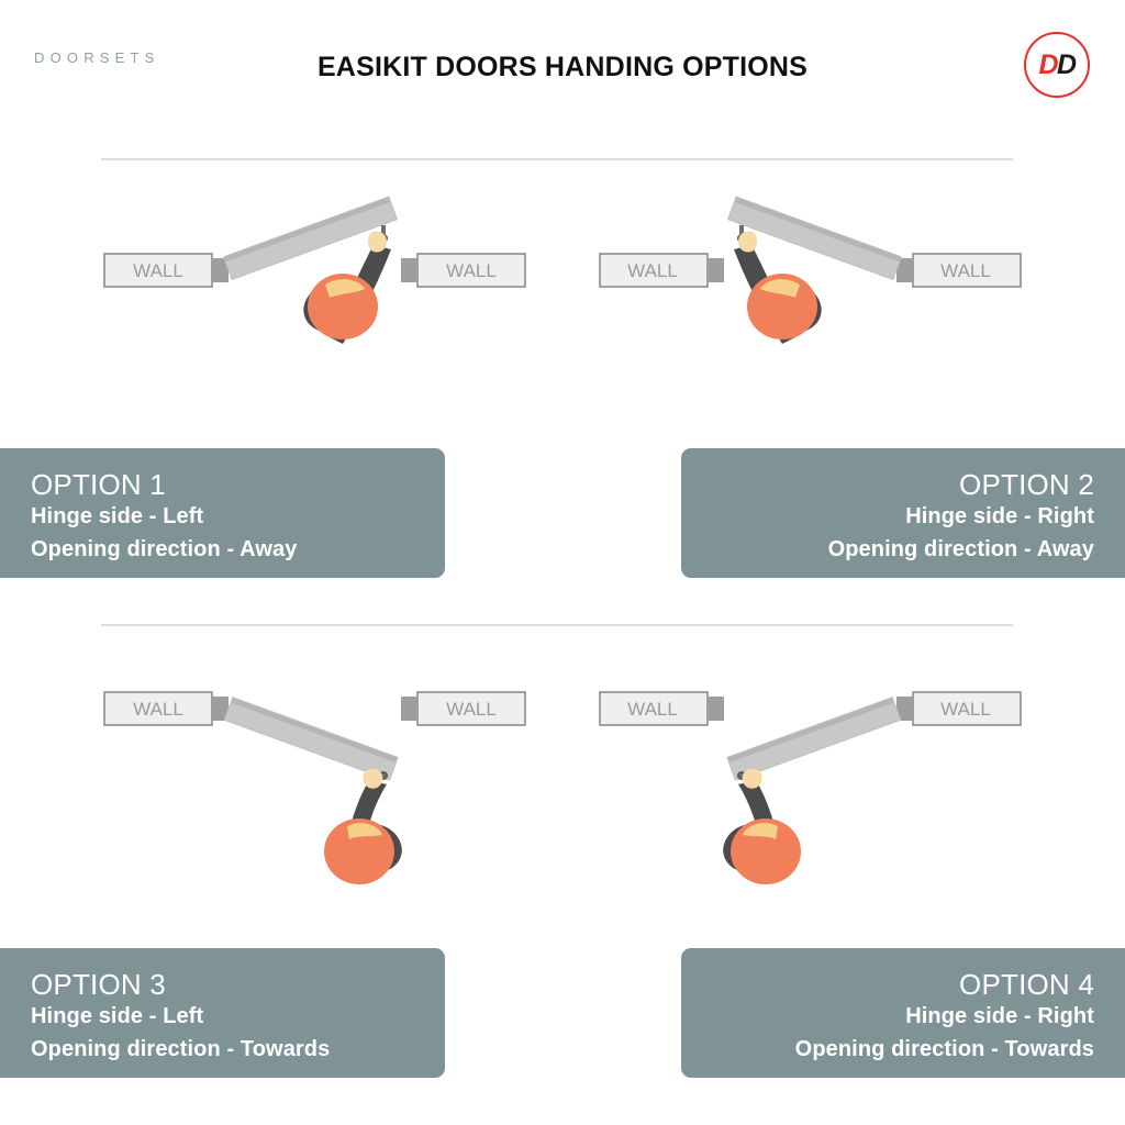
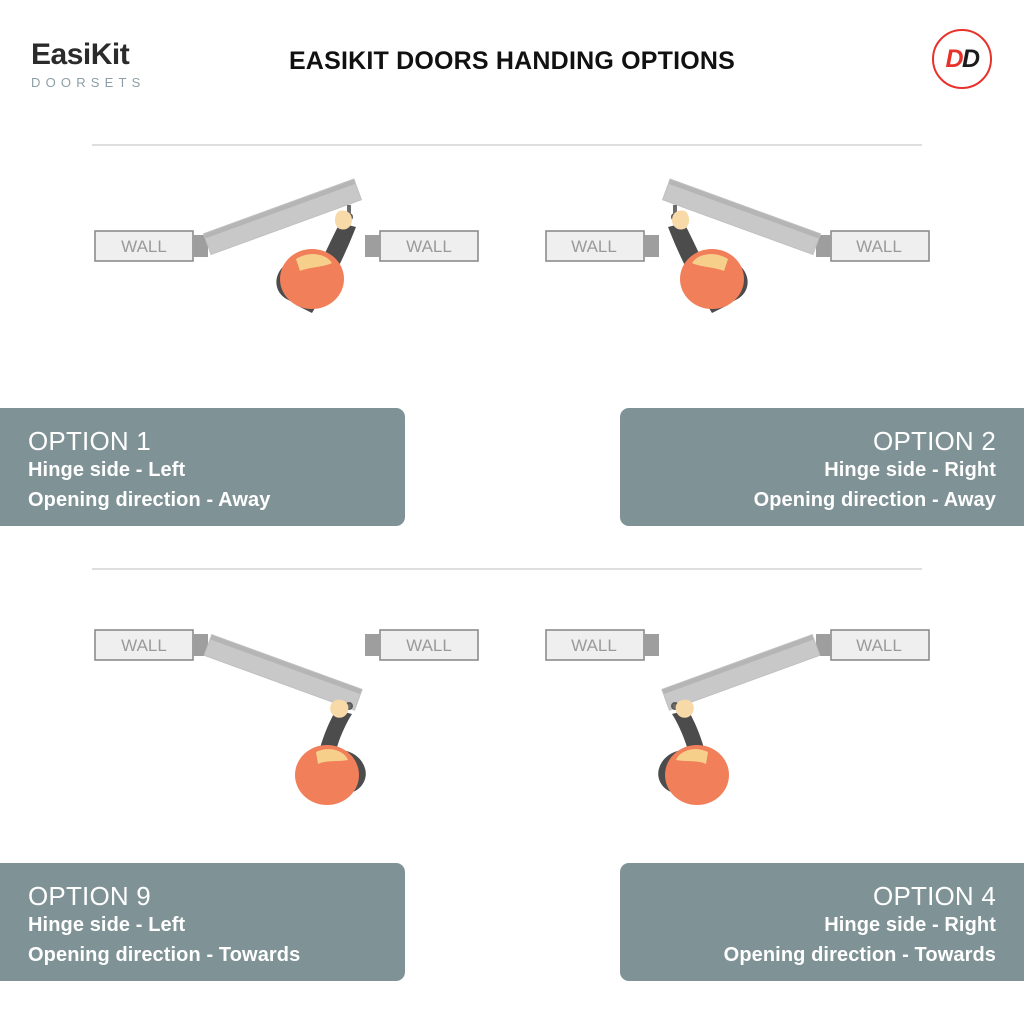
+ EasiKit
  DOORSETS
  EASIKIT DOORS HANDING OPTIONS
  DD
  WALL
  WALL
  WALL
  WALL
  WALL
  WALL
  WALL
  WALL
  OPTION 1
  Hinge side - Left
  Opening direction - Away
  OPTION 2
  Hinge side - Right
  Opening direction - Away
- OPTION 3
+ OPTION 9
  Hinge side - Left
  Opening direction - Towards
  OPTION 4
  Hinge side - Right
  Opening direction - Towards
